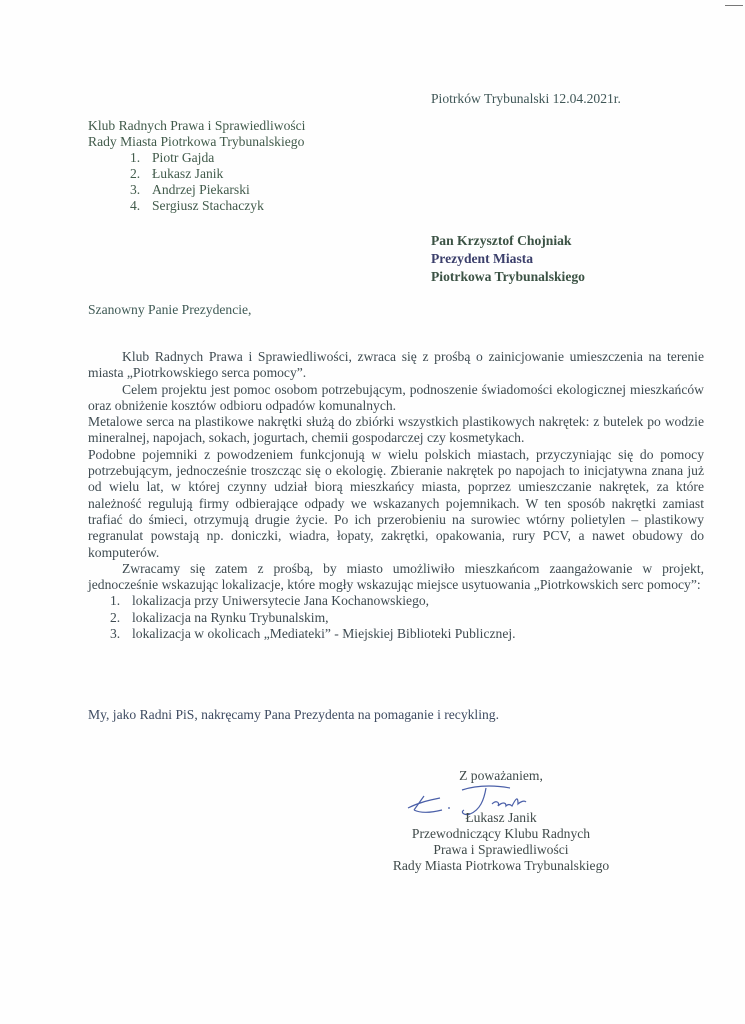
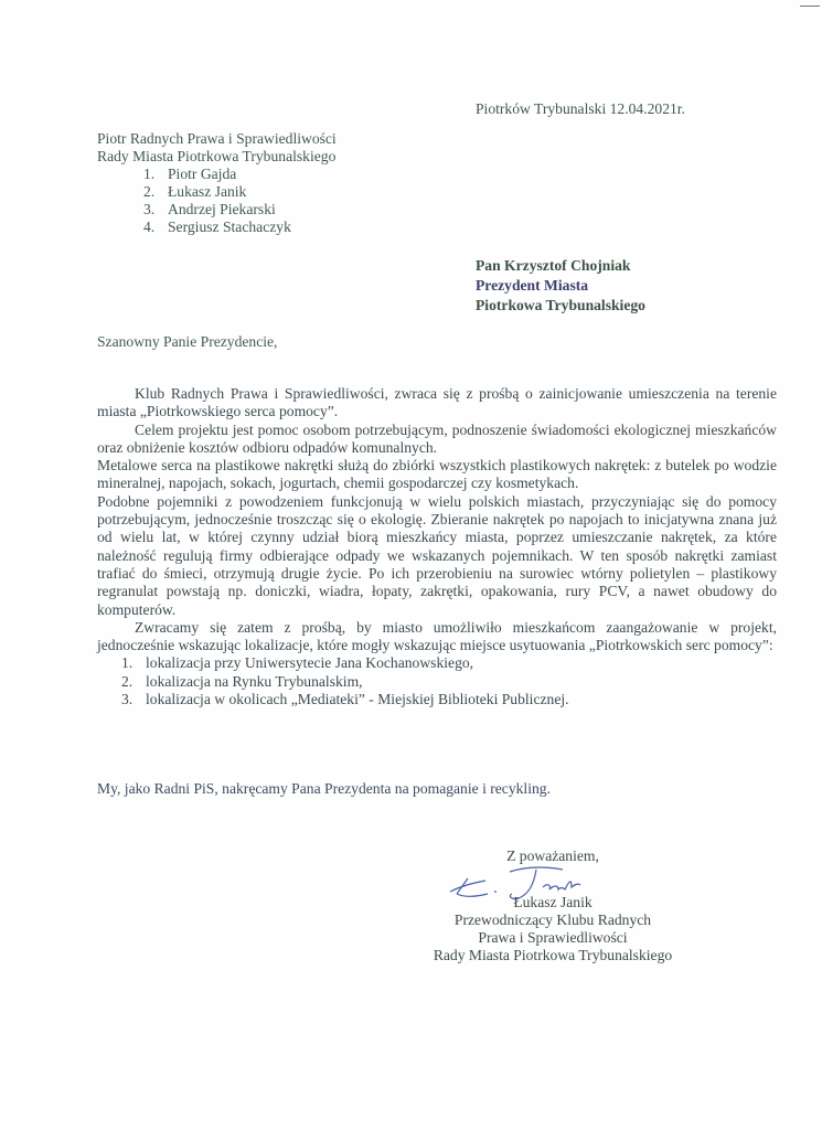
  Piotrków Trybunalski 12.04.2021r.
- Klub Radnych Prawa i Sprawiedliwości
+ Piotr Radnych Prawa i Sprawiedliwości
  Rady Miasta Piotrkowa Trybunalskiego
  1. Piotr Gajda
  2. Łukasz Janik
  3. Andrzej Piekarski
  4. Sergiusz Stachaczyk
  Pan Krzysztof Chojniak
  Prezydent Miasta
  Piotrkowa Trybunalskiego
  Szanowny Panie Prezydencie,
  Klub Radnych Prawa i Sprawiedliwości, zwraca się z prośbą o zainicjowanie umieszczenia na terenie miasta „Piotrkowskiego serca pomocy”.
  Celem projektu jest pomoc osobom potrzebującym, podnoszenie świadomości ekologicznej mieszkańców oraz obniżenie kosztów odbioru odpadów komunalnych.
  Metalowe serca na plastikowe nakrętki służą do zbiórki wszystkich plastikowych nakrętek: z butelek po wodzie mineralnej, napojach, sokach, jogurtach, chemii gospodarczej czy kosmetykach.
  Podobne pojemniki z powodzeniem funkcjonują w wielu polskich miastach, przyczyniając się do pomocy potrzebującym, jednocześnie troszcząc się o ekologię. Zbieranie nakrętek po napojach to inicjatywna znana już od wielu lat, w której czynny udział biorą mieszkańcy miasta, poprzez umieszczanie nakrętek, za które należność regulują firmy odbierające odpady we wskazanych pojemnikach. W ten sposób nakrętki zamiast trafiać do śmieci, otrzymują drugie życie. Po ich przerobieniu na surowiec wtórny polietylen – plastikowy regranulat powstają np. doniczki, wiadra, łopaty, zakrętki, opakowania, rury PCV, a nawet obudowy do komputerów.
  Zwracamy się zatem z prośbą, by miasto umożliwiło mieszkańcom zaangażowanie w projekt, jednocześnie wskazując lokalizacje, które mogły wskazując miejsce usytuowania „Piotrkowskich serc pomocy”:
  1. lokalizacja przy Uniwersytecie Jana Kochanowskiego,
  2. lokalizacja na Rynku Trybunalskim,
  3. lokalizacja w okolicach „Mediateki” - Miejskiej Biblioteki Publicznej.
  My, jako Radni PiS, nakręcamy Pana Prezydenta na pomaganie i recykling.
  Z poważaniem,
  Łukasz Janik
  Przewodniczący Klubu Radnych
  Prawa i Sprawiedliwości
  Rady Miasta Piotrkowa Trybunalskiego
